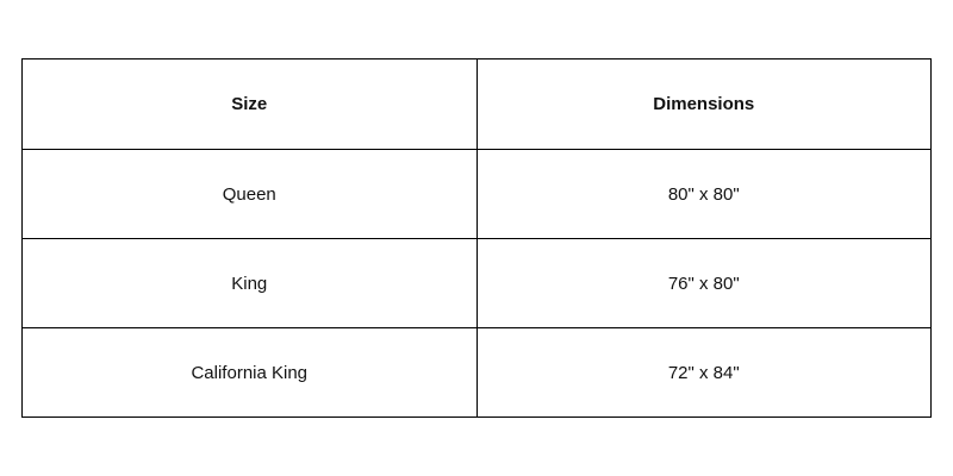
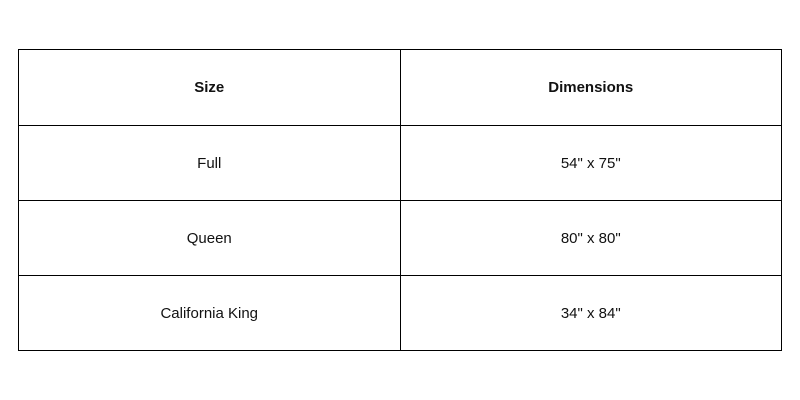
  Size	Dimensions
+ Full	54" x 75"
  Queen	80" x 80"
- King	76" x 80"
- California King	72" x 84"
+ California King	34" x 84"
